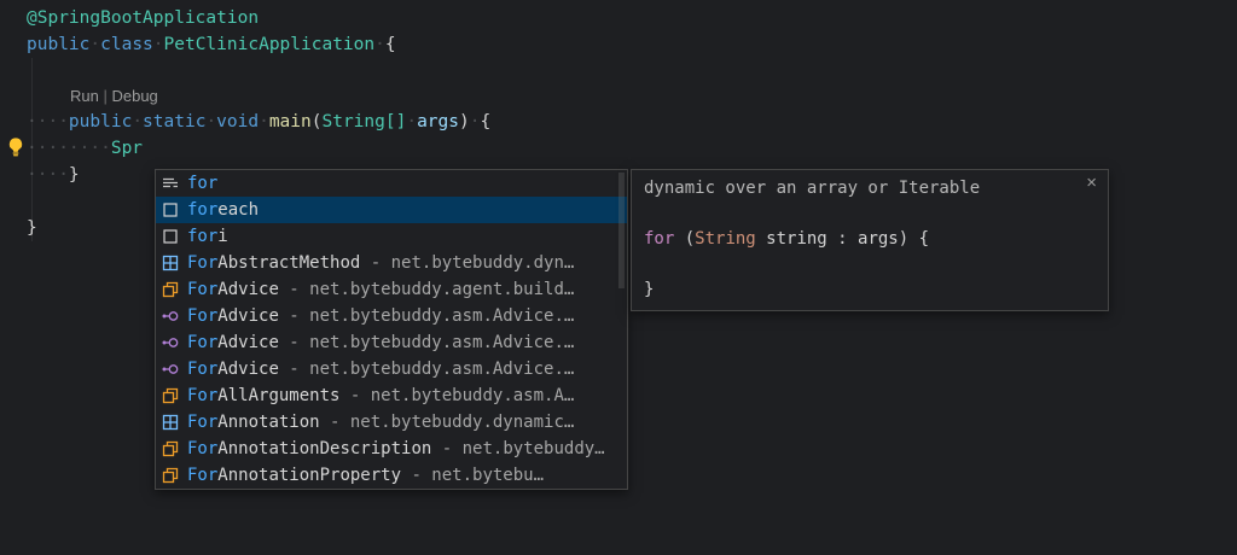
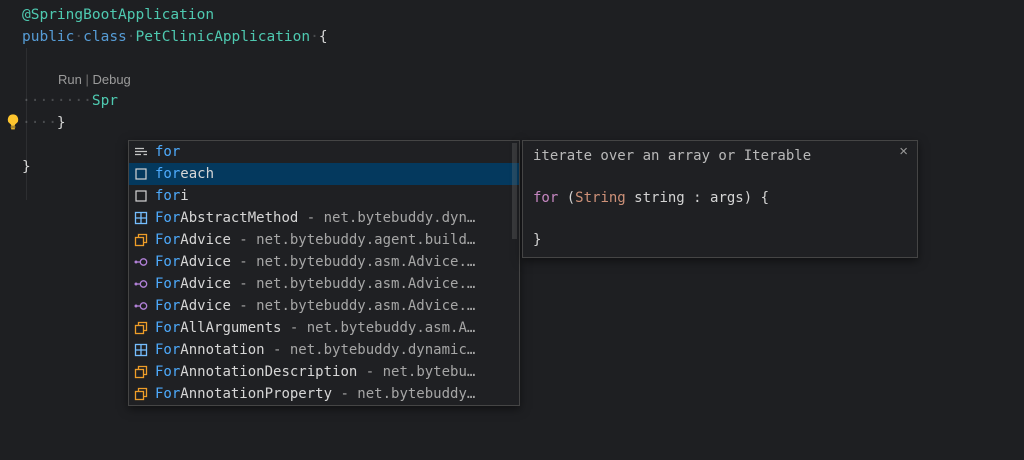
  @SpringBootApplication
  public·class·PetClinicApplication·{
  Run | Debug
- ····public·static·void·main(String[]·args)·{
  ········Spr
  ····}
  }
  for
  for
  each
  for
  i
  For
  AbstractMethod
  - net.bytebuddy.dyn…
  For
  Advice
  - net.bytebuddy.agent.build…
  For
  Advice
  - net.bytebuddy.asm.Advice.…
  For
  Advice
  - net.bytebuddy.asm.Advice.…
  For
  Advice
  - net.bytebuddy.asm.Advice.…
  For
  AllArguments
  - net.bytebuddy.asm.A…
  For
  Annotation
  - net.bytebuddy.dynamic…
  For
  AnnotationDescription
- - net.bytebuddy…
+ - net.bytebu…
  For
  AnnotationProperty
- - net.bytebu…
+ - net.bytebuddy…
- dynamic over an array or Iterable
+ iterate over an array or Iterable
  for (String string : args) {
  }
  ×
